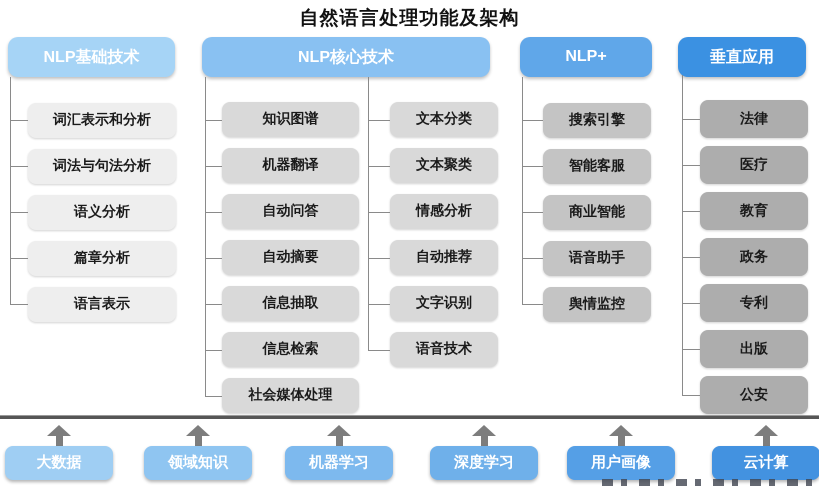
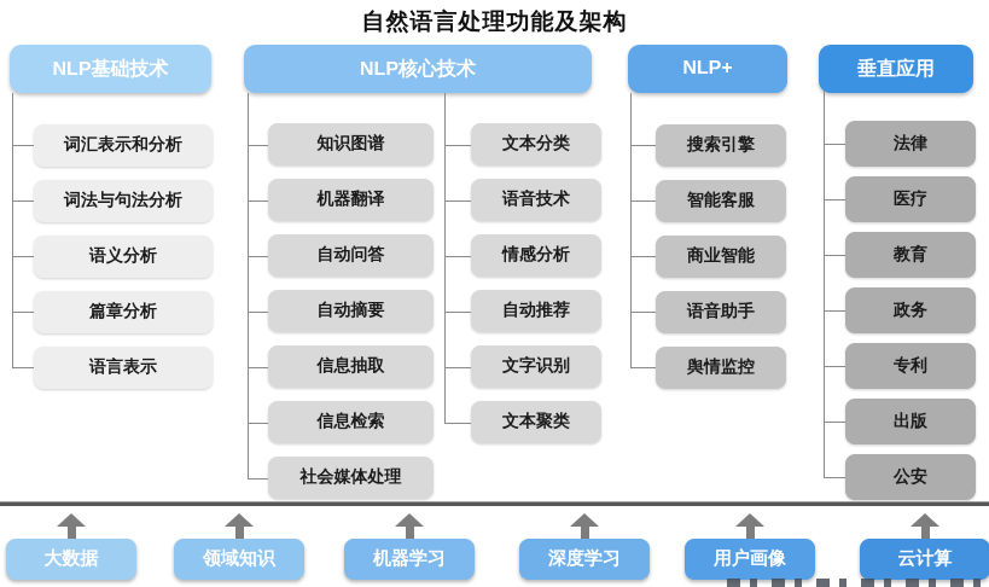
  自然语言处理功能及架构
  NLP基础技术
  NLP核心技术
  NLP+
  垂直应用
  词汇表示和分析
  词法与句法分析
  语义分析
  篇章分析
  语言表示
  知识图谱
  机器翻译
  自动问答
  自动摘要
  信息抽取
  信息检索
  社会媒体处理
  文本分类
- 文本聚类
+ 语音技术
  情感分析
  自动推荐
  文字识别
- 语音技术
+ 文本聚类
  搜索引擎
  智能客服
  商业智能
  语音助手
  舆情监控
  法律
  医疗
  教育
  政务
  专利
  出版
  公安
  大数据
  领域知识
  机器学习
  深度学习
  用户画像
  云计算
